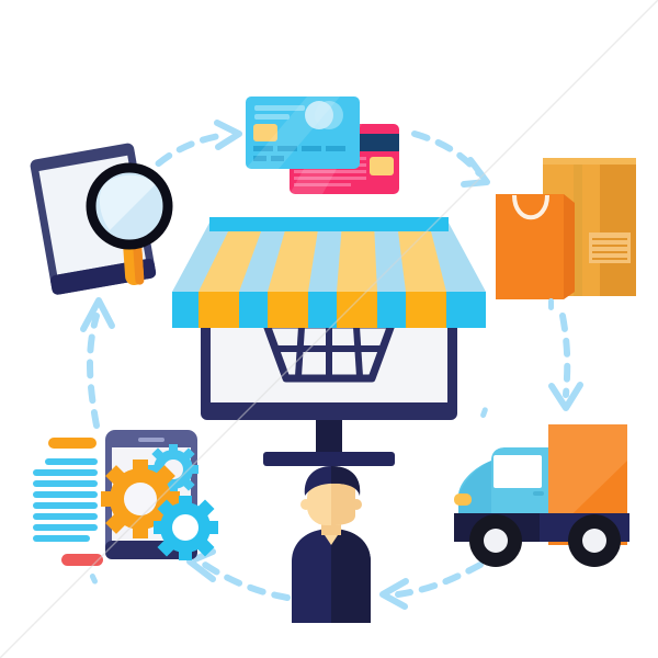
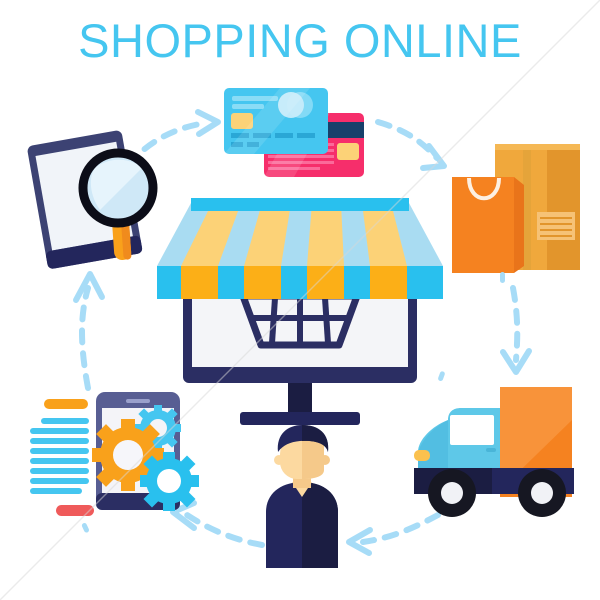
+ SHOPPING ONLINE
